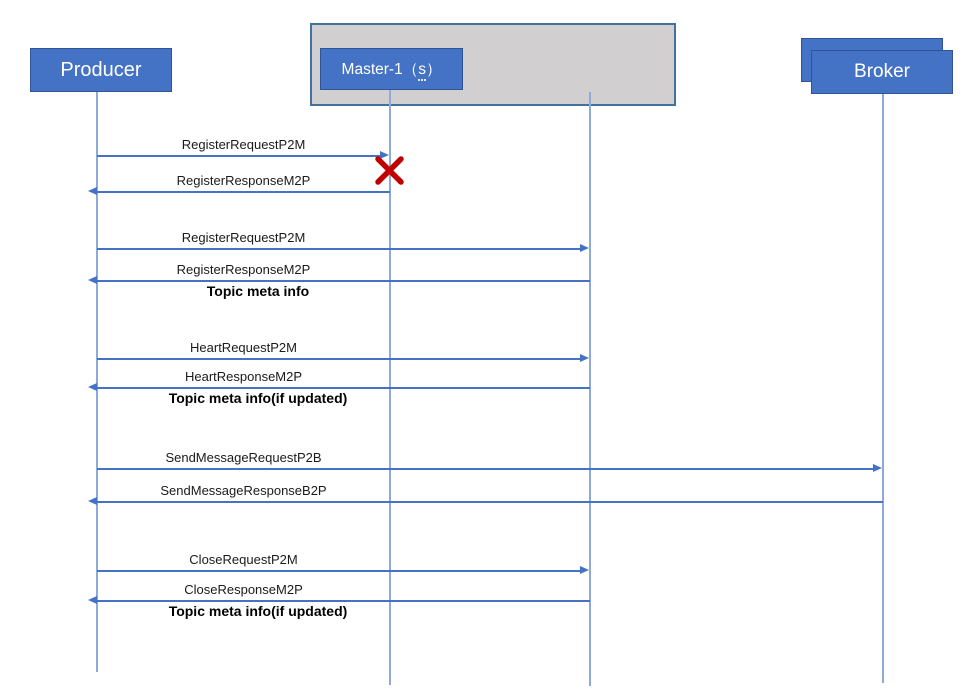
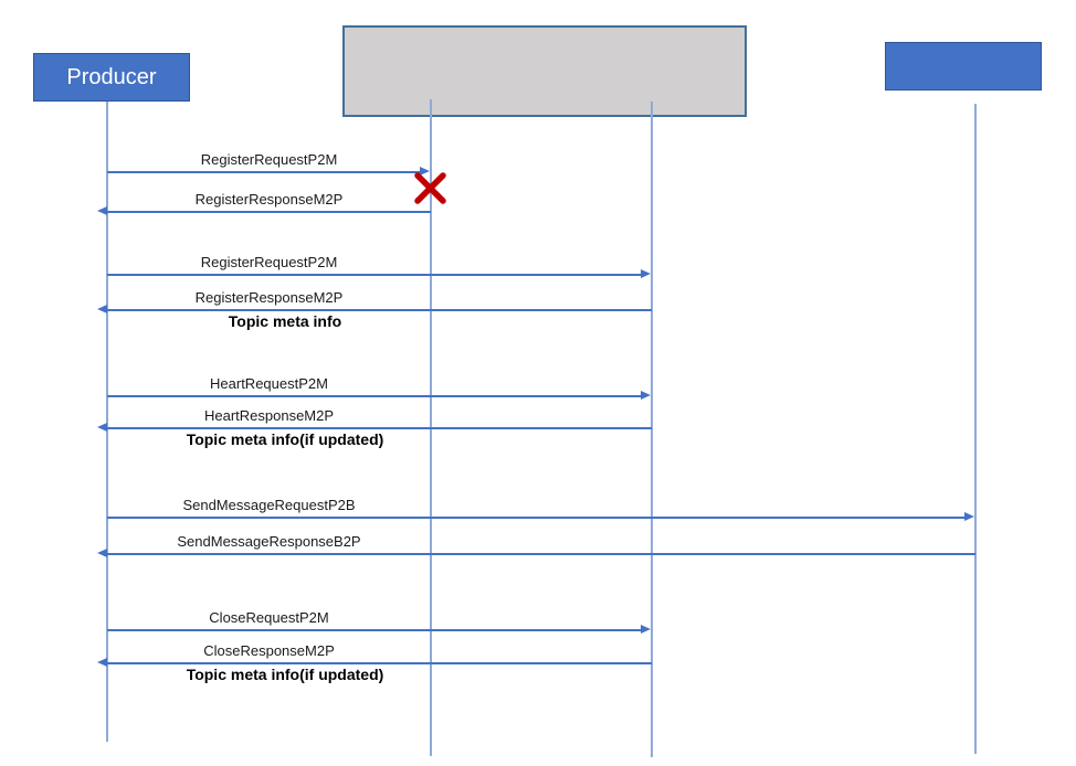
  Producer
- Master-1（s）
- Broker
  RegisterRequestP2M
  RegisterResponseM2P
  RegisterRequestP2M
  RegisterResponseM2P
  Topic meta info
  HeartRequestP2M
  HeartResponseM2P
  Topic meta info(if updated)
  SendMessageRequestP2B
  SendMessageResponseB2P
  CloseRequestP2M
  CloseResponseM2P
  Topic meta info(if updated)
